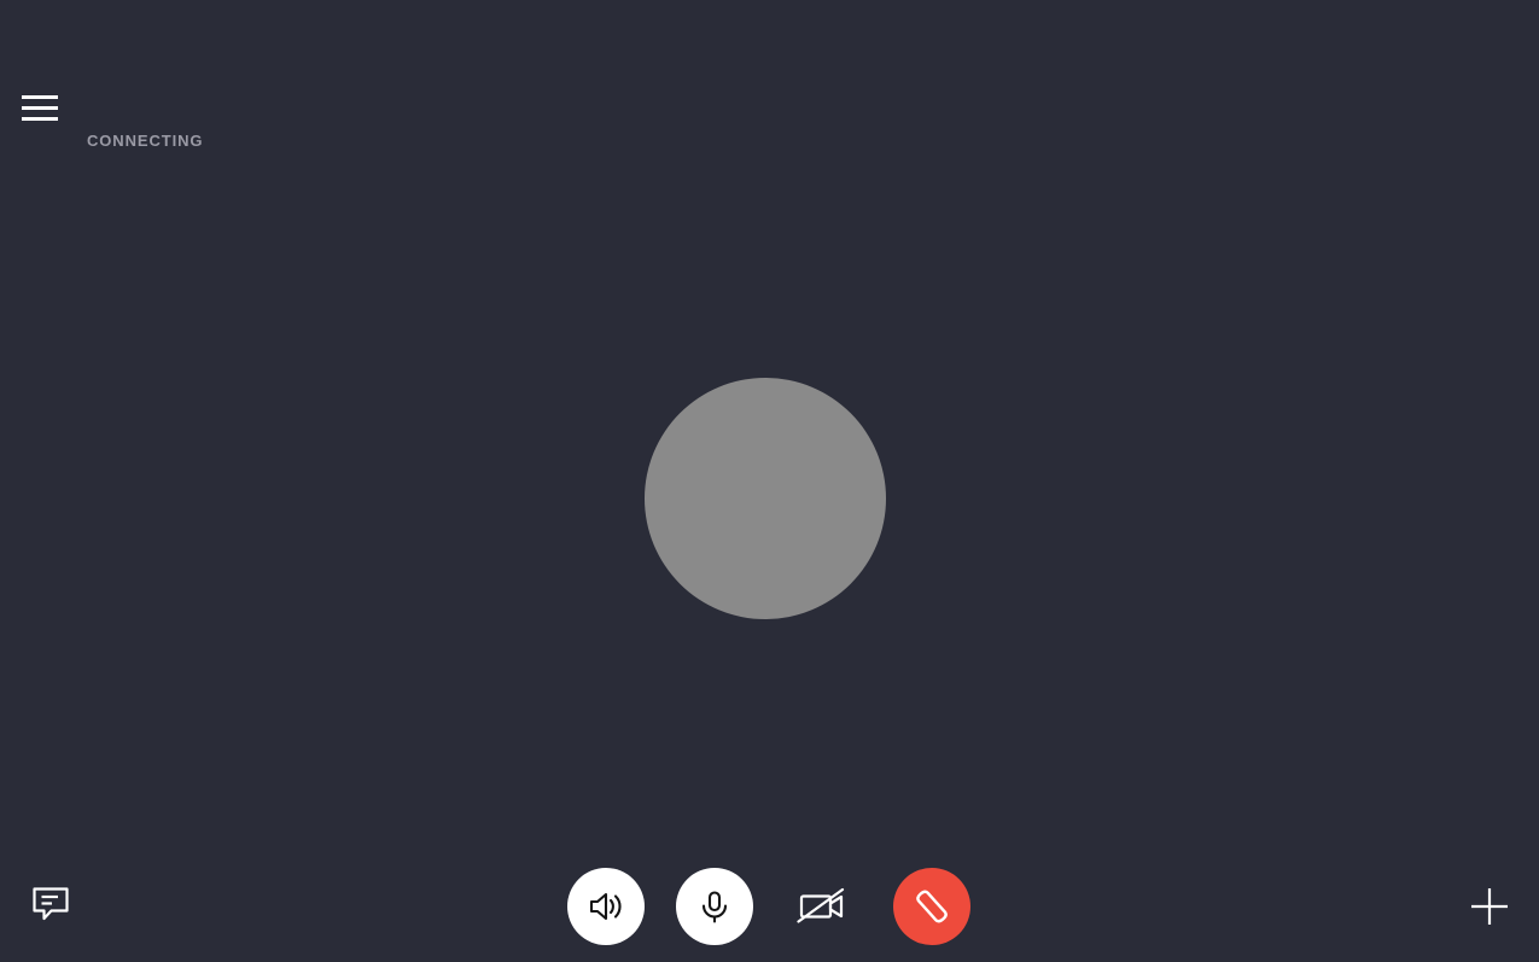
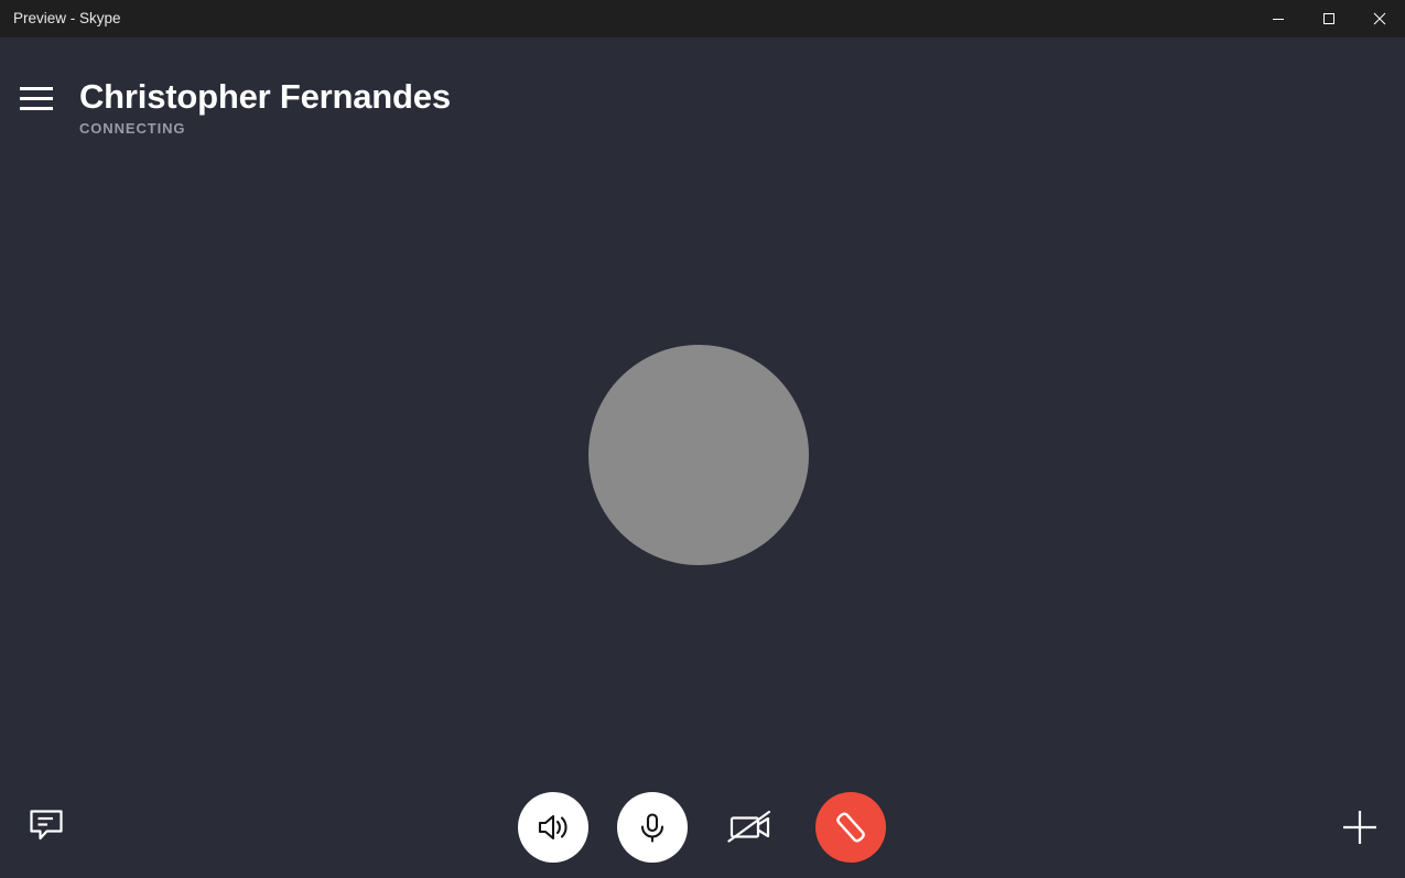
+ Preview - Skype
+ Christopher Fernandes
  CONNECTING
